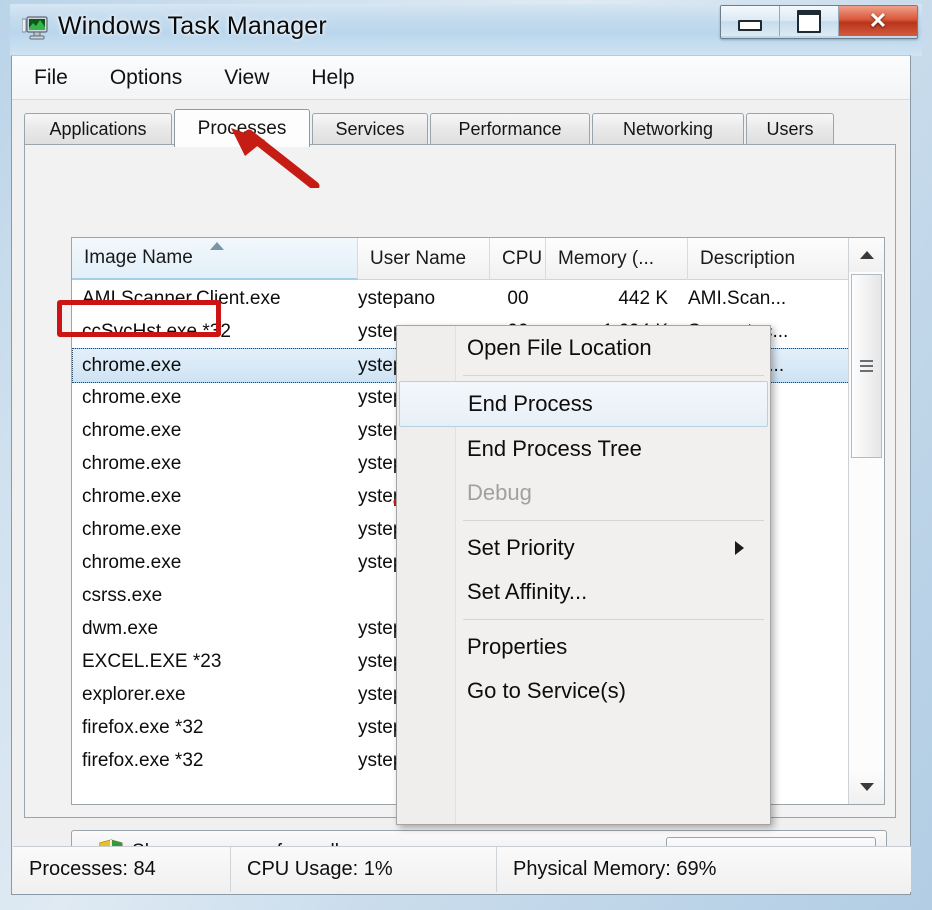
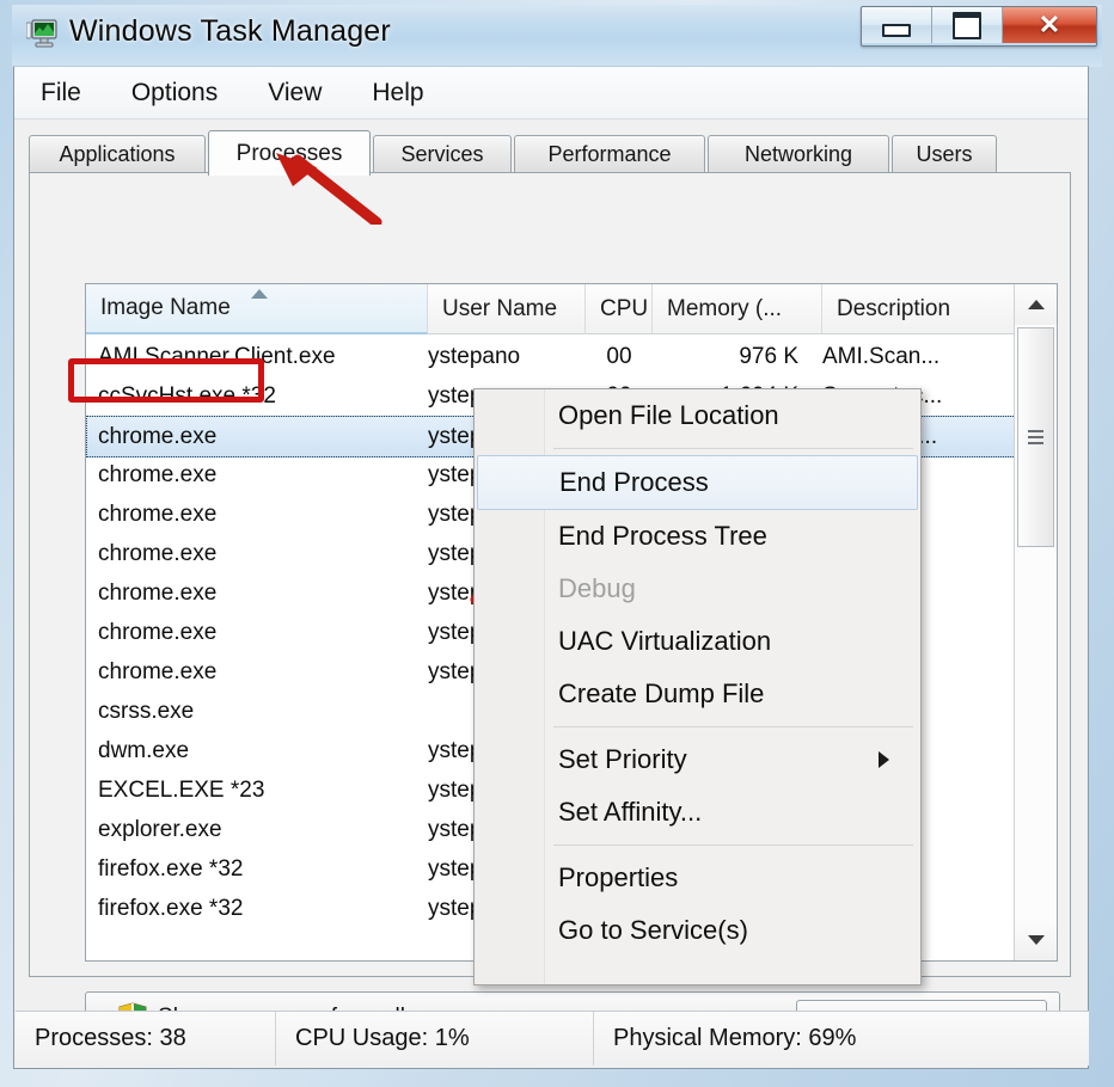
  Windows Task Manager
  ✕
  File
  Options
  View
  Help
  Applications
  Processes
  Services
  Performance
  Networking
  Users
  Image Name
  User Name
  CPU
  Memory (...
  Description
  AMI.Scanner.Client.exe
  ystepano
  00
- 442 K
+ 976 K
  AMI.Scan...
  ccSvcHst.exe *32
  chrome.exe
  chrome.exe
  yste
  chrome.exe
  yste
  chrome.exe
  yste
  chrome.exe
  yste
  chrome.exe
  yste
  chrome.exe
  yste
  csrss.exe
  dwm.exe
  yste
  EXCEL.EXE *23
  yste
  explorer.exe
  yste
  firefox.exe *32
  yste
  firefox.exe *32
  yste
- Processes: 84
+ Processes: 38
  CPU Usage: 1%
  Physical Memory: 69%
  Open File Location
  End Process
  End Process Tree
  Debug
+ UAC Virtualization
+ Create Dump File
  Set Priority
  Set Affinity...
  Properties
  Go to Service(s)
